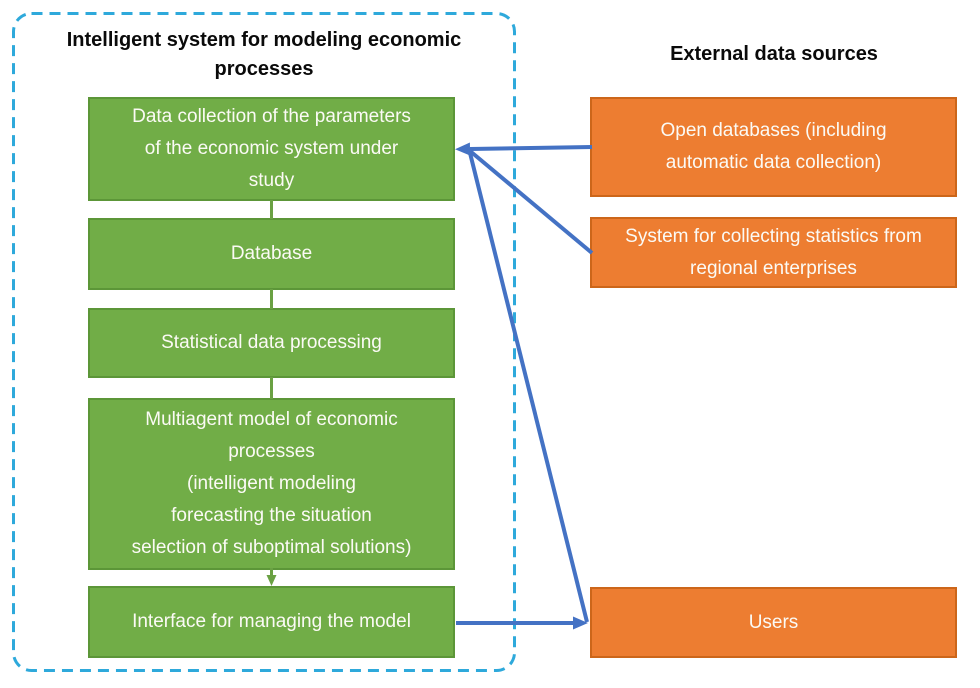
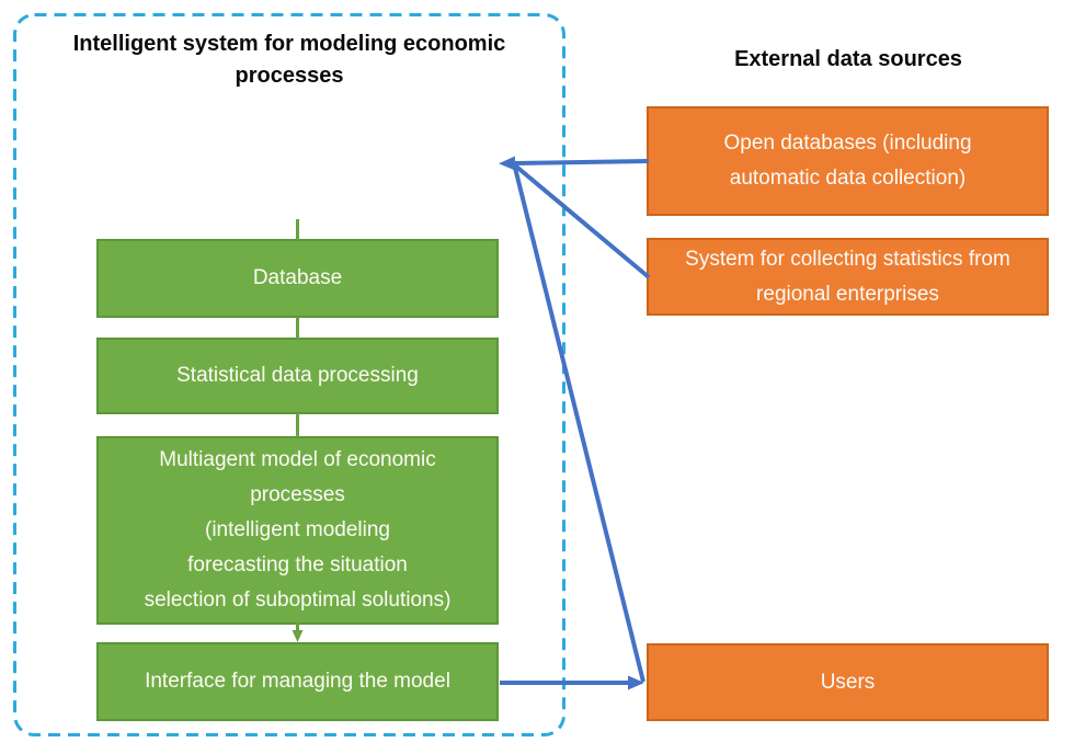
  Intelligent system for modeling economic
  processes
  External data sources
- Data collection of the parameters
- of the economic system under
- study
  Database
  Statistical data processing
  Multiagent model of economic
  processes
  (intelligent modeling
  forecasting the situation
  selection of suboptimal solutions)
  Interface for managing the model
  Open databases (including
  automatic data collection)
  System for collecting statistics from
  regional enterprises
  Users
